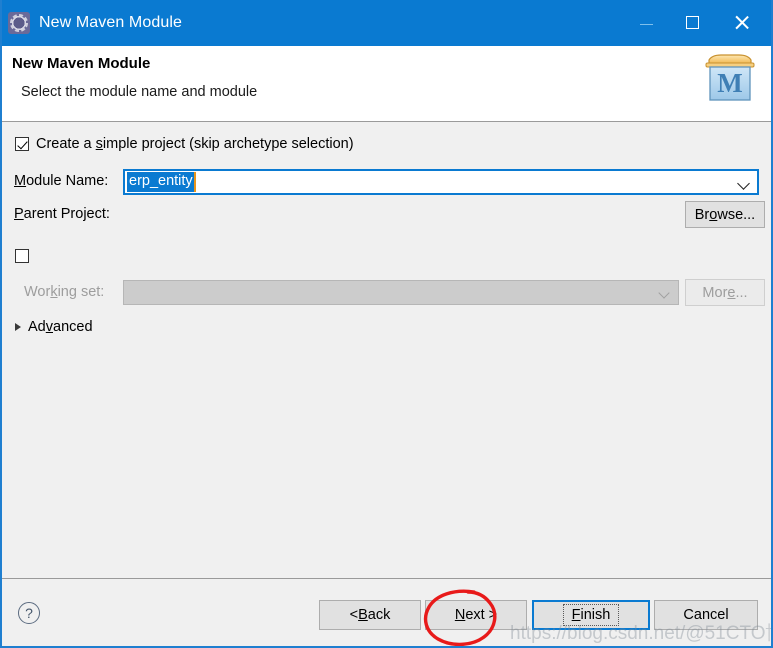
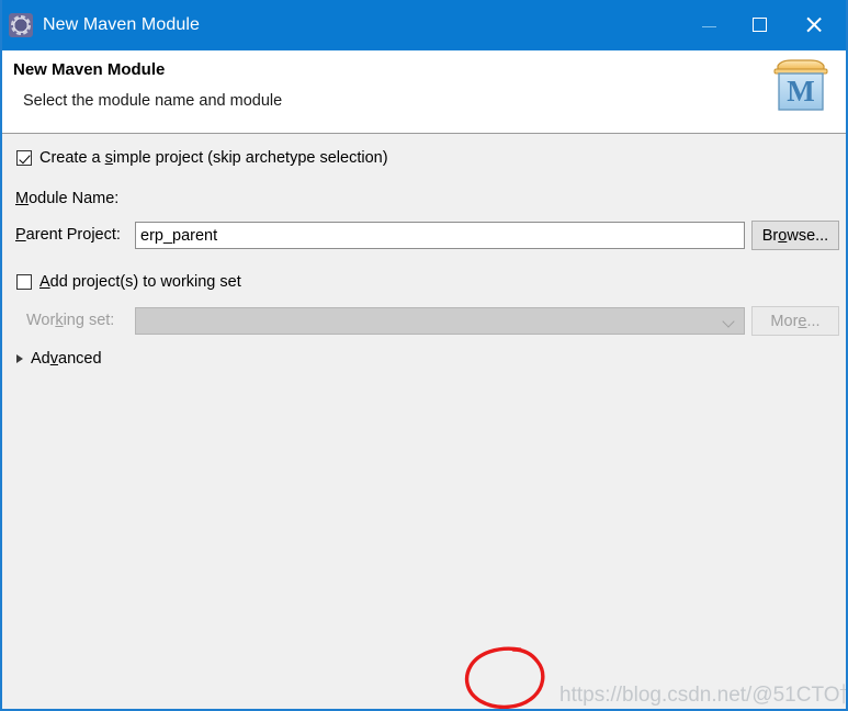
  New Maven Module
  New Maven Module
  Select the module name and module
  M
  Create a simple project (skip archetype selection)
  Module Name:
- erp_entity
  Parent Project:
+ erp_parent
  Br
  o
  wse...
+ Add project(s) to working set
  Working set:
  Mor
  e
  ...
  Advanced
- ?
- <
- B
- ack
- N
- ext >
- Finish
- Cancel
  https://blog.csdn.net/@51CTO
